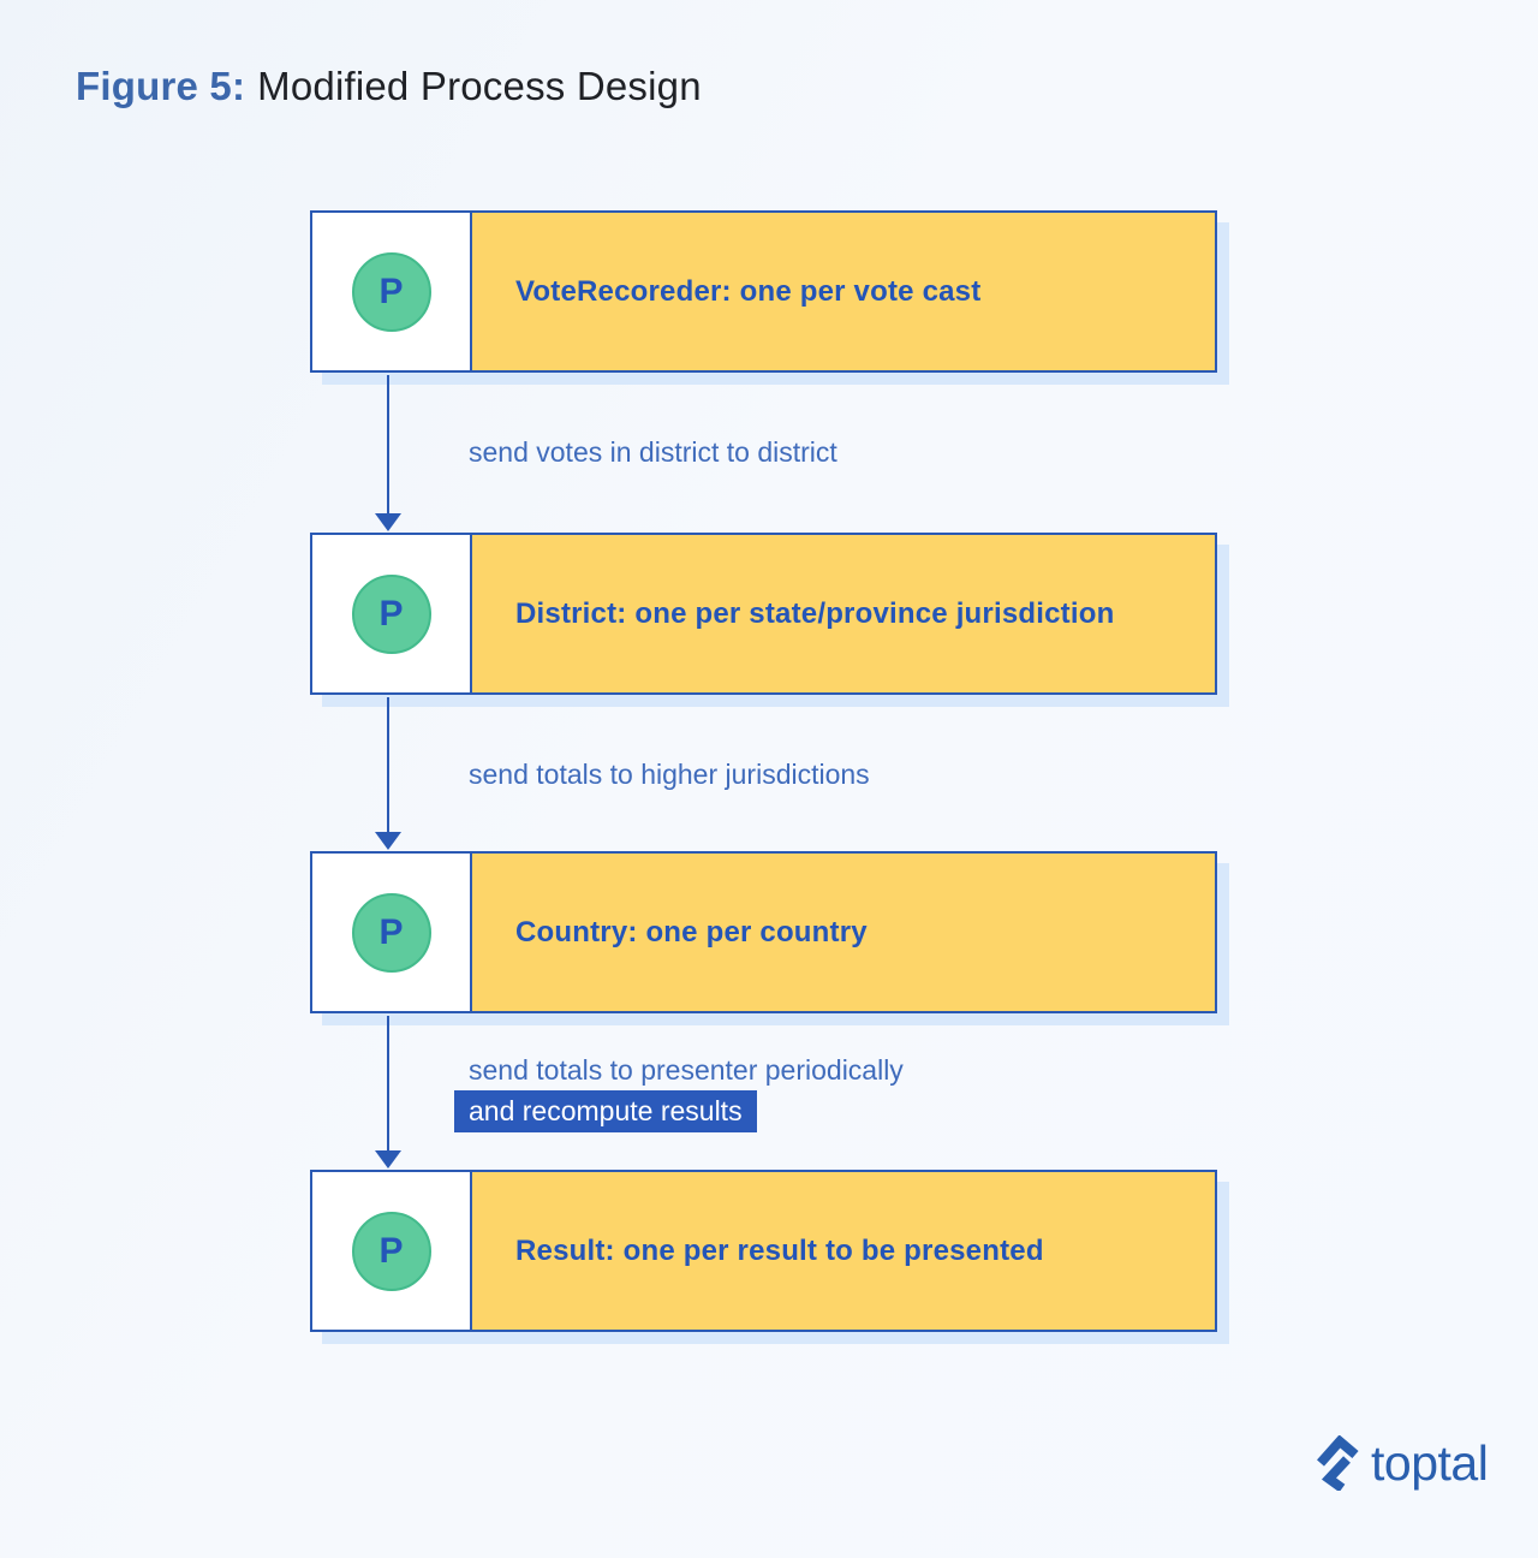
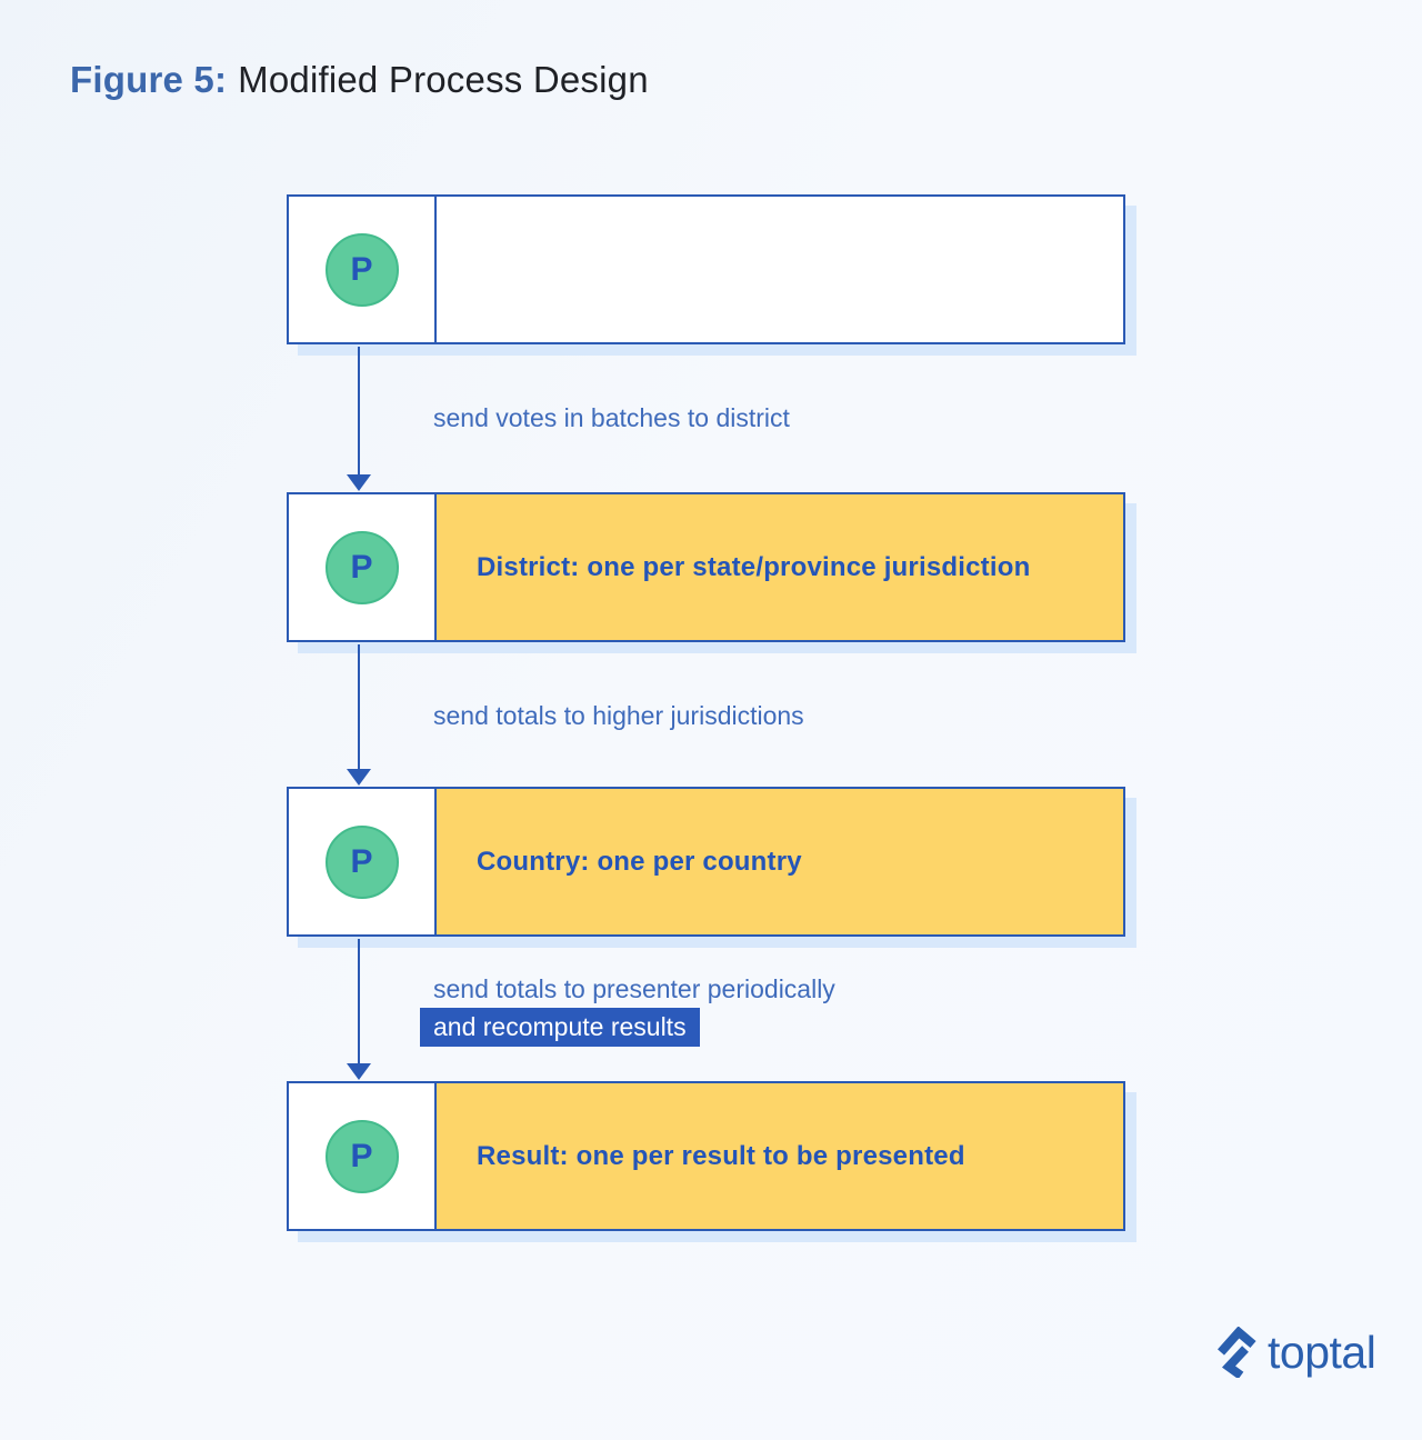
  Figure 5: Modified Process Design
  P
- VoteRecoreder: one per vote cast
- send votes in district to district
+ send votes in batches to district
  P
  District: one per state/province jurisdiction
  send totals to higher jurisdictions
  P
  Country: one per country
  send totals to presenter periodically
  and recompute results
  P
  Result: one per result to be presented
  toptal
